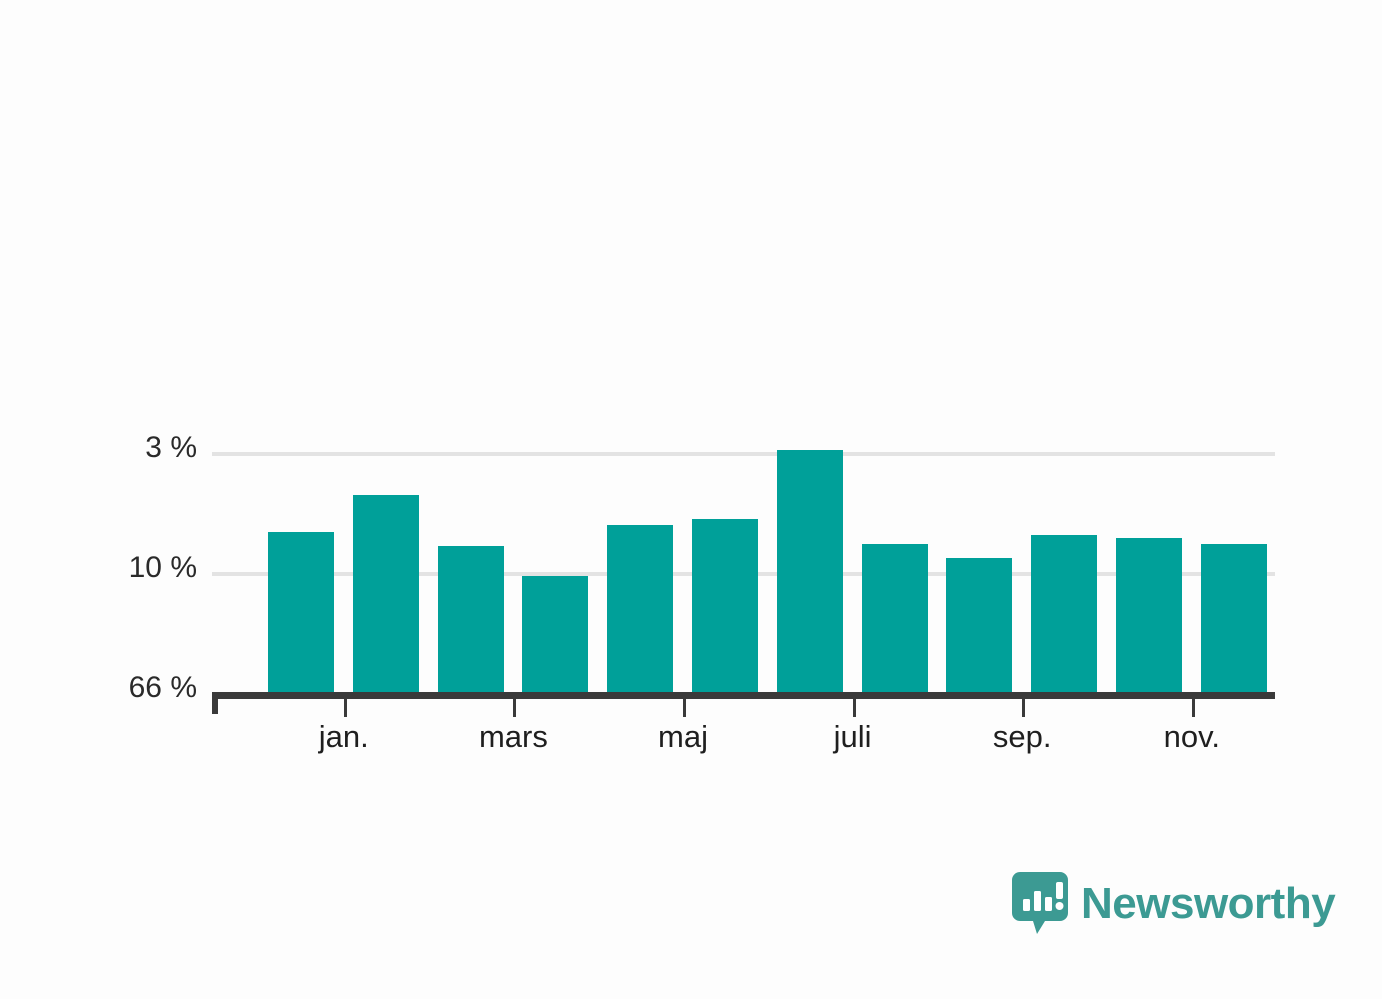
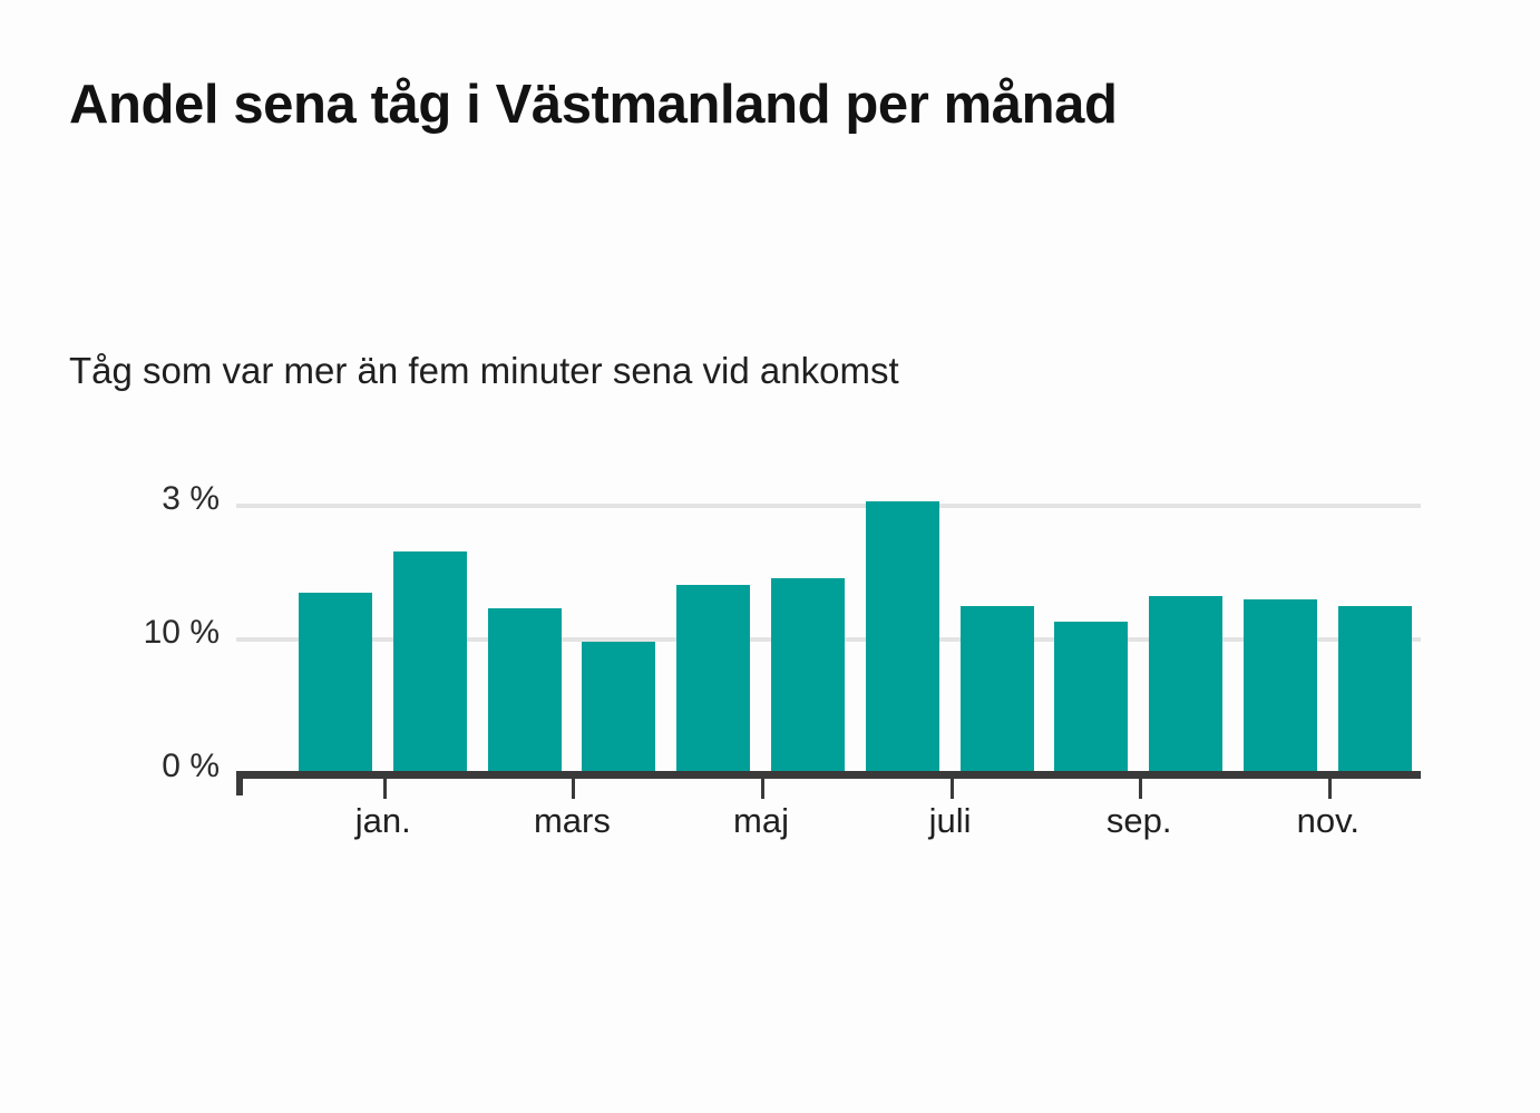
+ Andel sena tåg i Västmanland per månad
+ Tåg som var mer än fem minuter sena vid ankomst
  3 %
  10 %
- 66 %
+ 0 %
  jan.
  mars
  maj
  juli
  sep.
  nov.
- Newsworthy
